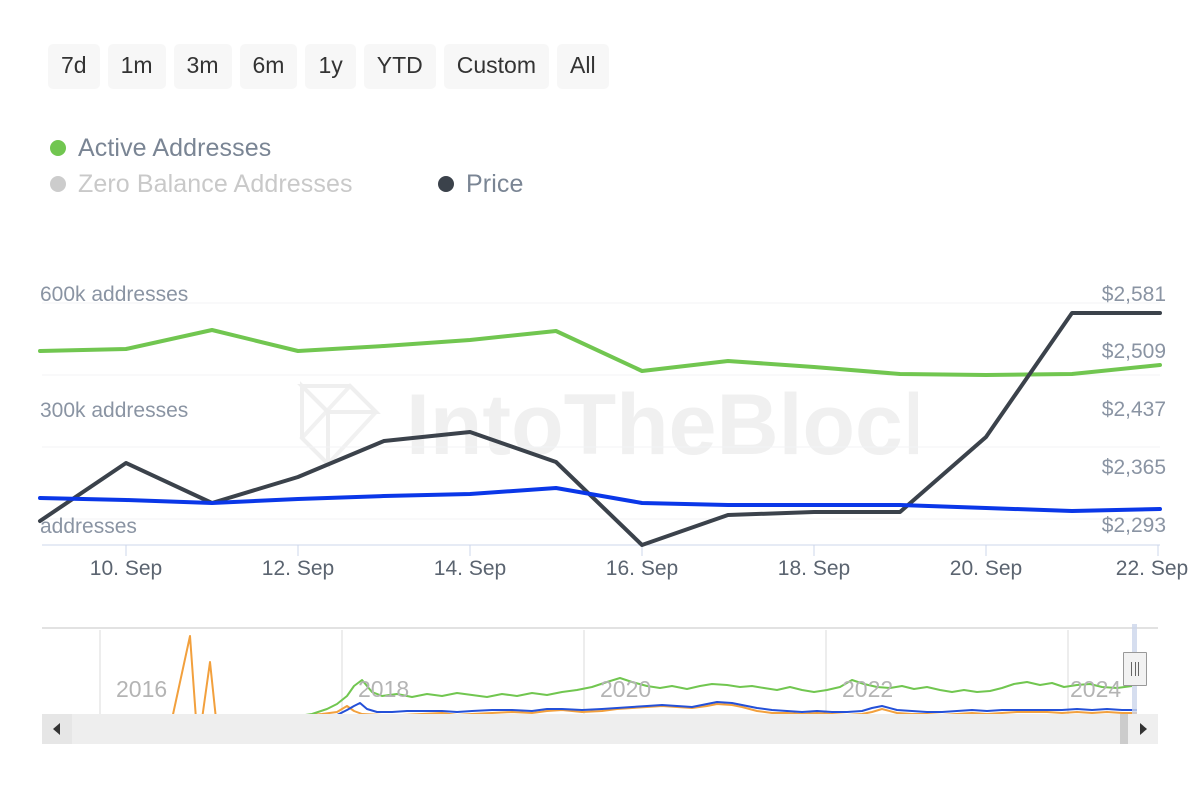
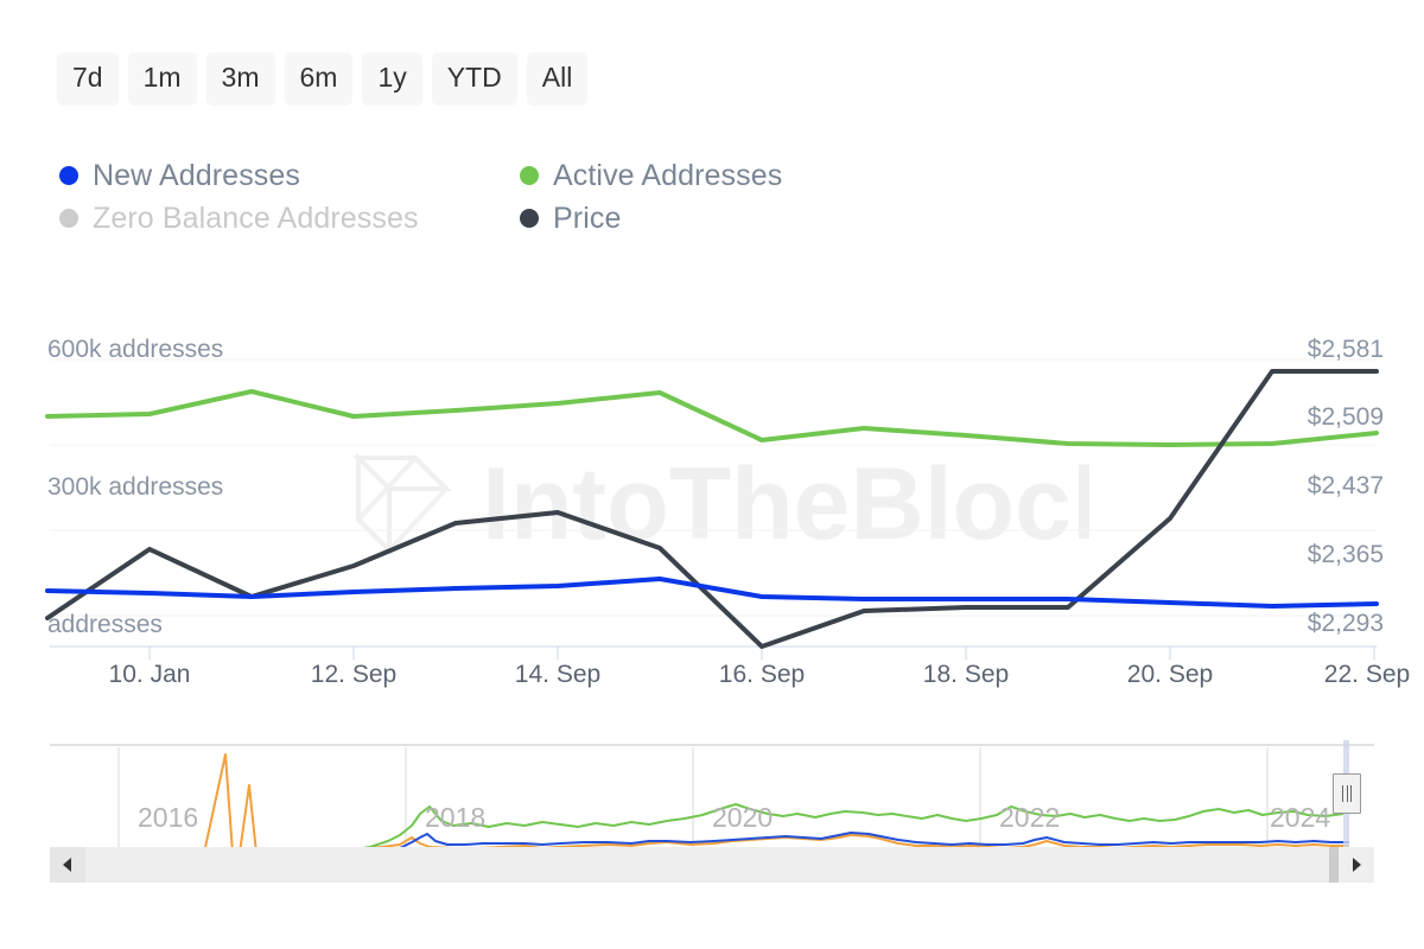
  7d
  1m
  3m
  6m
  1y
  YTD
- Custom
  All
+ New Addresses
  Active Addresses
  Zero Balance Addresses
  Price
  IntoTheBloc
  600k addresses
  300k addresses
  addresses
  $2,581
  $2,509
  $2,437
  $2,365
  $2,293
- 10. Sep
+ 10. Jan
  12. Sep
  14. Sep
  16. Sep
  18. Sep
  20. Sep
  22. Sep
  2016
  2018
  2020
  2022
  2024
